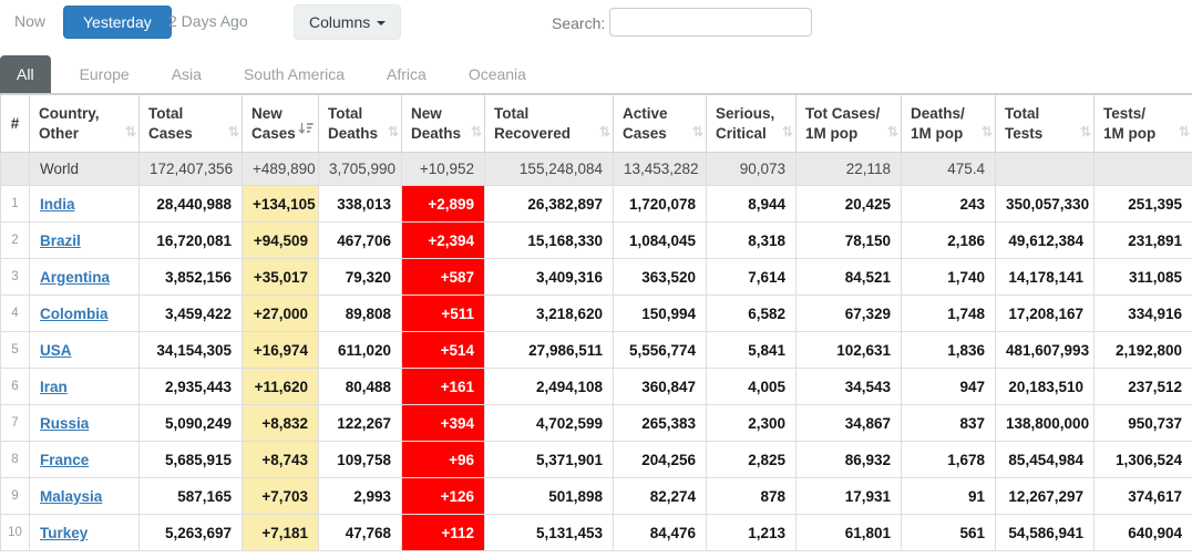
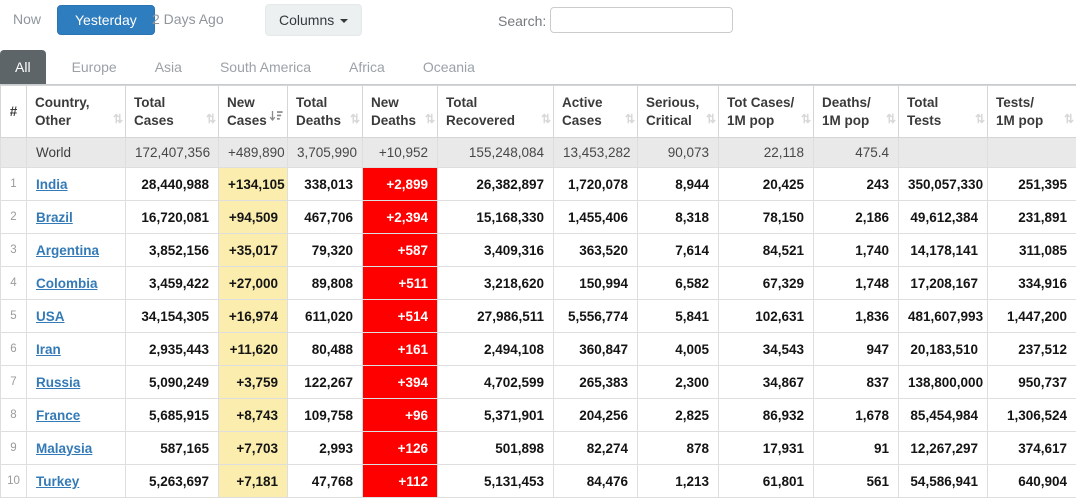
  Now
  Yesterday
  2 Days Ago
  Columns
  Search:
  All
  Europe
  Asia
  South America
  Africa
  Oceania
  #	Country,Other ⇅	TotalCases ⇅	NewCases	TotalDeaths ⇅	NewDeaths ⇅	TotalRecovered ⇅	ActiveCases ⇅	Serious,Critical ⇅	Tot Cases/1M pop ⇅	Deaths/1M pop ⇅	TotalTests ⇅	Tests/1M pop ⇅
  	World	172,407,356	+489,890	3,705,990	+10,952	155,248,084	13,453,282	90,073	22,118	475.4
  1	India	28,440,988	+134,105	338,013	+2,899	26,382,897	1,720,078	8,944	20,425	243	350,057,330	251,395
- 2	Brazil	16,720,081	+94,509	467,706	+2,394	15,168,330	1,084,045	8,318	78,150	2,186	49,612,384	231,891
+ 2	Brazil	16,720,081	+94,509	467,706	+2,394	15,168,330	1,455,406	8,318	78,150	2,186	49,612,384	231,891
  3	Argentina	3,852,156	+35,017	79,320	+587	3,409,316	363,520	7,614	84,521	1,740	14,178,141	311,085
  4	Colombia	3,459,422	+27,000	89,808	+511	3,218,620	150,994	6,582	67,329	1,748	17,208,167	334,916
- 5	USA	34,154,305	+16,974	611,020	+514	27,986,511	5,556,774	5,841	102,631	1,836	481,607,993	2,192,800
+ 5	USA	34,154,305	+16,974	611,020	+514	27,986,511	5,556,774	5,841	102,631	1,836	481,607,993	1,447,200
  6	Iran	2,935,443	+11,620	80,488	+161	2,494,108	360,847	4,005	34,543	947	20,183,510	237,512
- 7	Russia	5,090,249	+8,832	122,267	+394	4,702,599	265,383	2,300	34,867	837	138,800,000	950,737
+ 7	Russia	5,090,249	+3,759	122,267	+394	4,702,599	265,383	2,300	34,867	837	138,800,000	950,737
  8	France	5,685,915	+8,743	109,758	+96	5,371,901	204,256	2,825	86,932	1,678	85,454,984	1,306,524
  9	Malaysia	587,165	+7,703	2,993	+126	501,898	82,274	878	17,931	91	12,267,297	374,617
  10	Turkey	5,263,697	+7,181	47,768	+112	5,131,453	84,476	1,213	61,801	561	54,586,941	640,904
